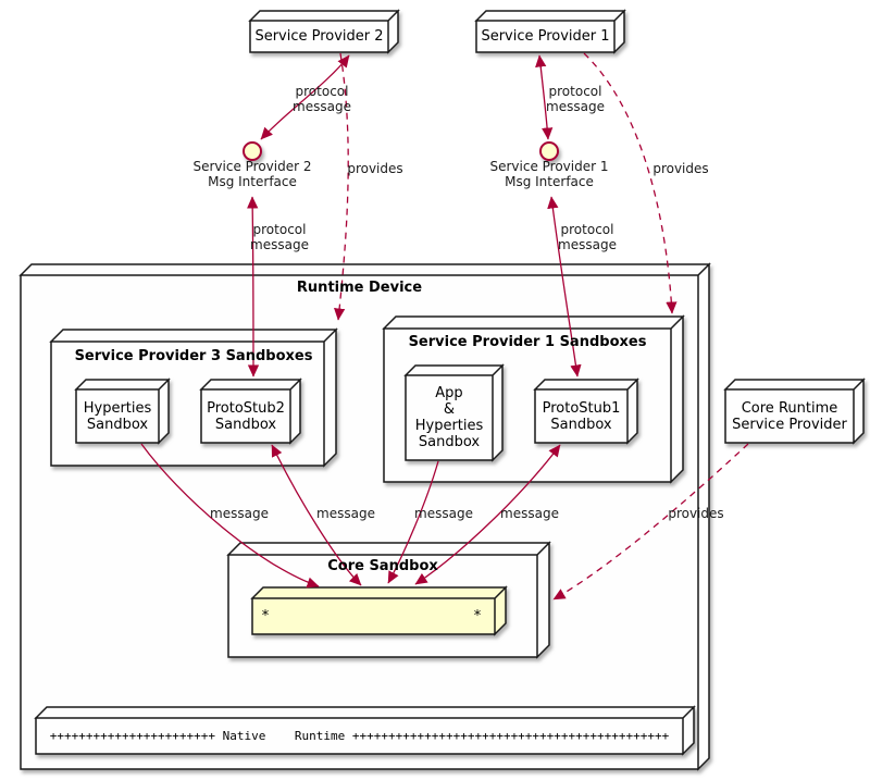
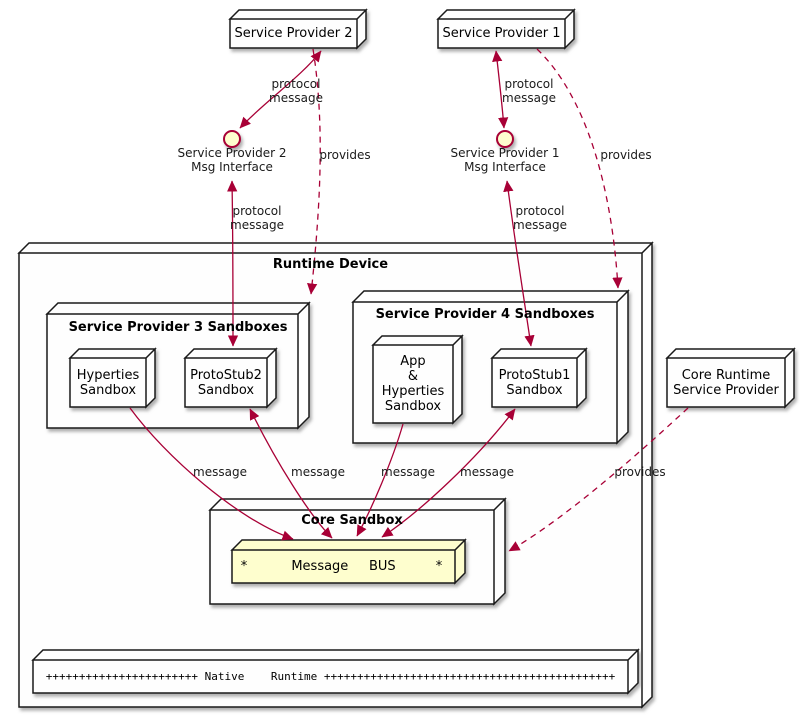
  Service Provider 2
  Service Provider 1
  Service Provider 2
  Msg Interface
  Service Provider 1
  Msg Interface
  protocol
  message
  protocol
  message
  protocol
  message
  protocol
  message
  provides
  provides
  provides
  message
  message
  message
  message
  Runtime Device
  Service Provider 3 Sandboxes
- Service Provider 1 Sandboxes
+ Service Provider 4 Sandboxes
  Core Sandbox
  Hyperties
  Sandbox
  ProtoStub2
  Sandbox
  App
  &
  Hyperties
  Sandbox
  ProtoStub1
  Sandbox
  Core Runtime
  Service Provider
  *
+ Message BUS
  *
  +++++++++++++++++++++++ Native Runtime ++++++++++++++++++++++++++++++++++++++++++++
